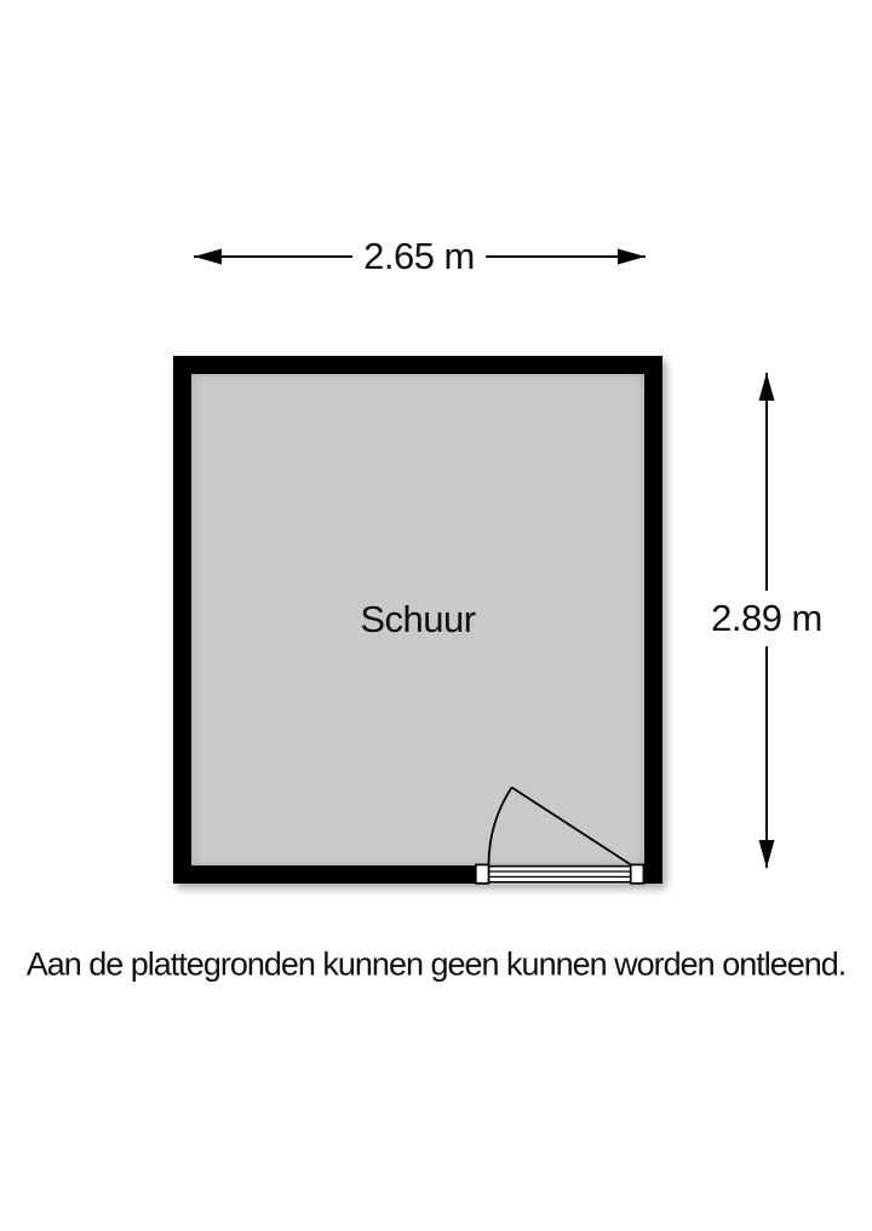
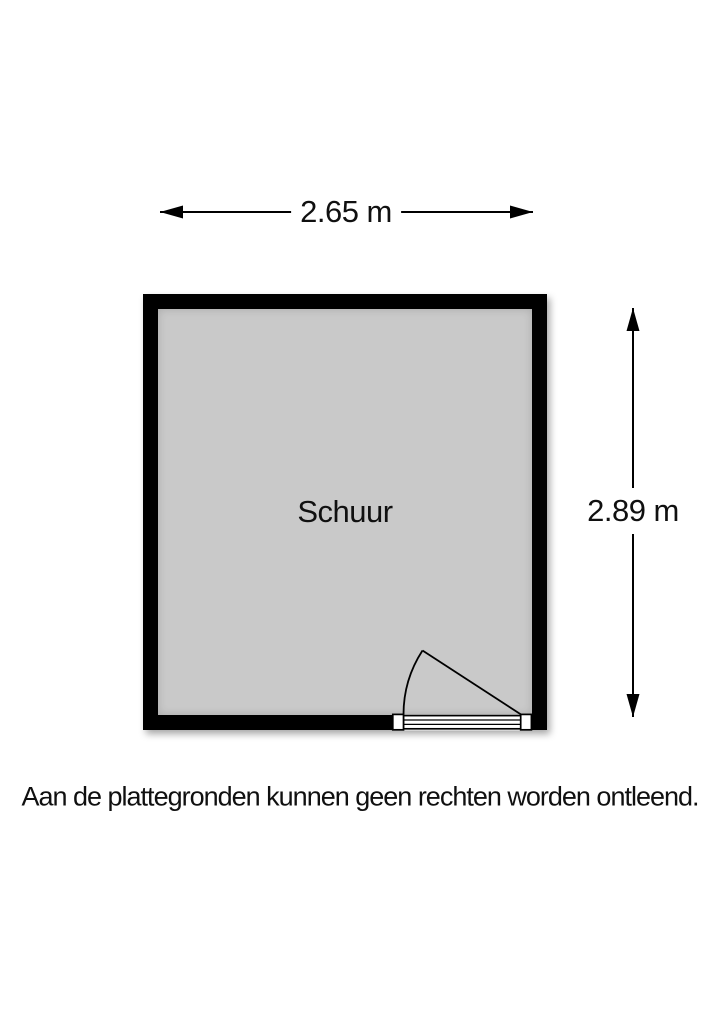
  2.65 m
  2.89 m
  Schuur
- Aan de plattegronden kunnen geen kunnen worden ontleend.
+ Aan de plattegronden kunnen geen rechten worden ontleend.
